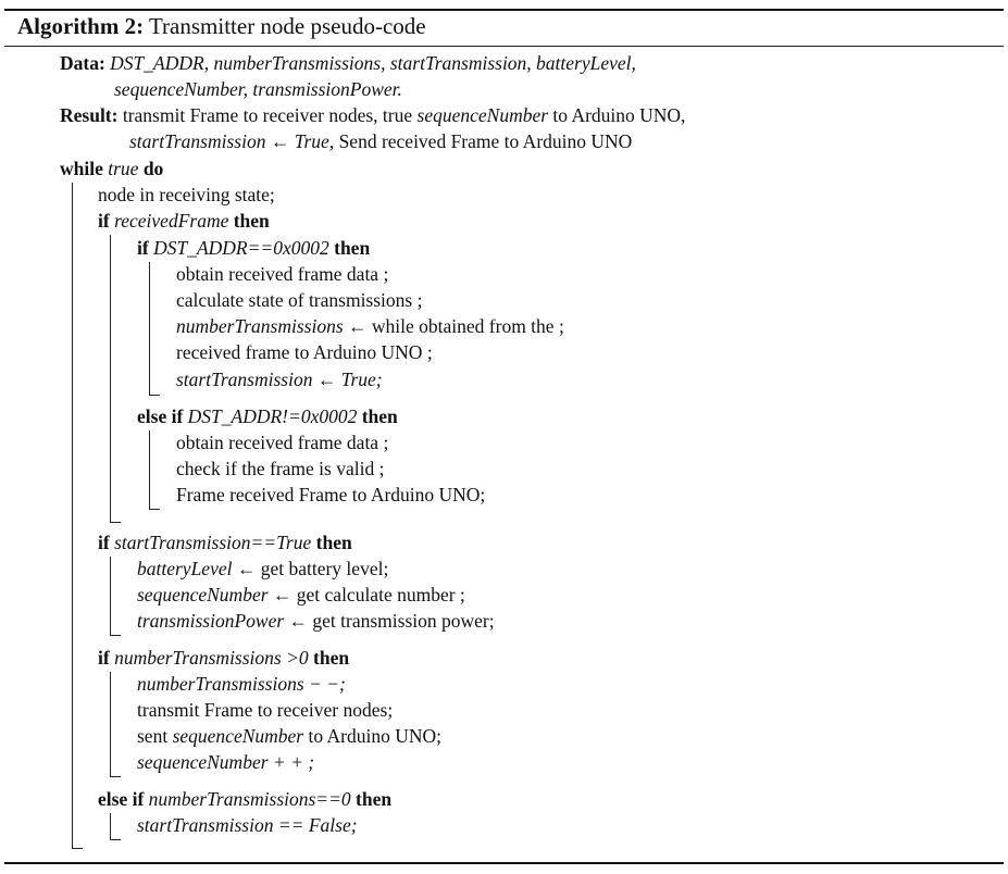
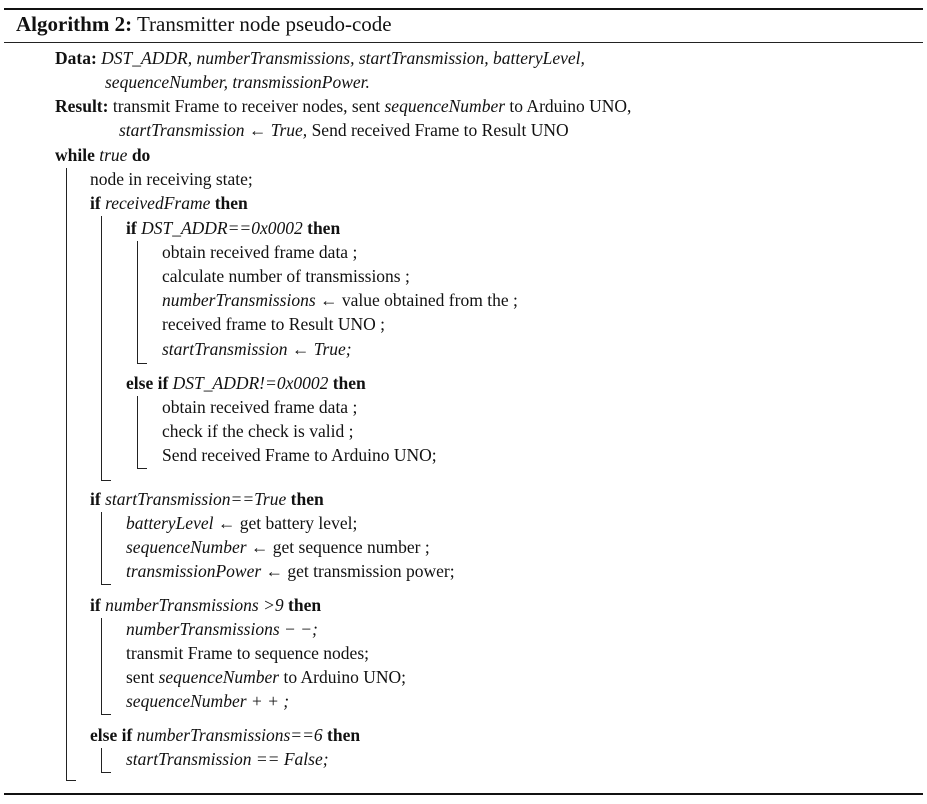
  Algorithm 2: Transmitter node pseudo-code
  Data: DST_ADDR, numberTransmissions, startTransmission, batteryLevel,
  sequenceNumber, transmissionPower.
- Result: transmit Frame to receiver nodes, true sequenceNumber to Arduino UNO,
+ Result: transmit Frame to receiver nodes, sent sequenceNumber to Arduino UNO,
- startTransmission ← True, Send received Frame to Arduino UNO
+ startTransmission ← True, Send received Frame to Result UNO
  while true do
  node in receiving state;
  if receivedFrame then
  if DST_ADDR==0x0002 then
  obtain received frame data ;
- calculate state of transmissions ;
+ calculate number of transmissions ;
- numberTransmissions ← while obtained from the ;
+ numberTransmissions ← value obtained from the ;
- received frame to Arduino UNO ;
+ received frame to Result UNO ;
  startTransmission ← True;
  else if DST_ADDR!=0x0002 then
  obtain received frame data ;
- check if the frame is valid ;
+ check if the check is valid ;
- Frame received Frame to Arduino UNO;
+ Send received Frame to Arduino UNO;
  if startTransmission==True then
  batteryLevel ← get battery level;
- sequenceNumber ← get calculate number ;
+ sequenceNumber ← get sequence number ;
  transmissionPower ← get transmission power;
- if numberTransmissions >0 then
+ if numberTransmissions >9 then
  numberTransmissions − −;
- transmit Frame to receiver nodes;
+ transmit Frame to sequence nodes;
  sent sequenceNumber to Arduino UNO;
  sequenceNumber + + ;
- else if numberTransmissions==0 then
+ else if numberTransmissions==6 then
  startTransmission == False;
